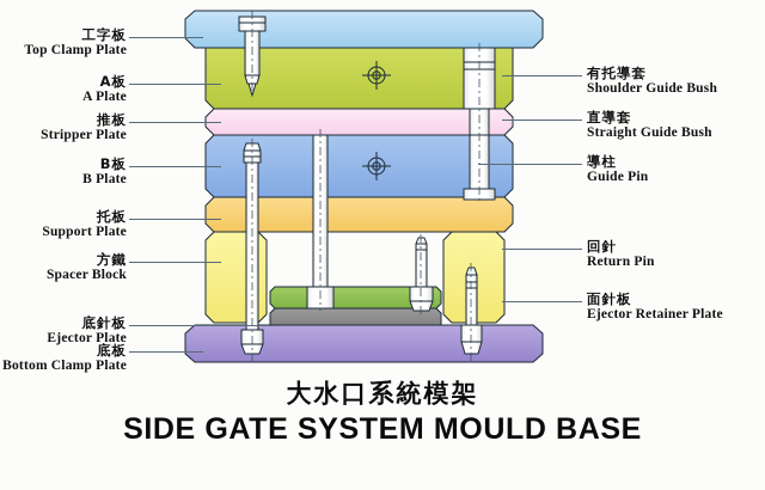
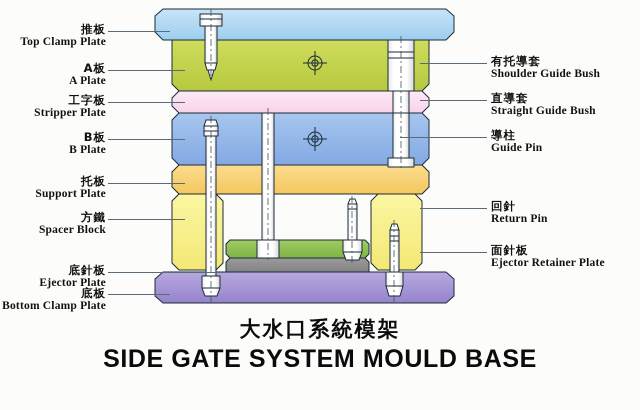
- 工字板
+ 推板
  Top Clamp Plate
  A板
  A Plate
- 推板
+ 工字板
  Stripper Plate
  B板
  B Plate
  托板
  Support Plate
  方鐵
  Spacer Block
  底針板
  Ejector Plate
  底板
  Bottom Clamp Plate
  有托導套
  Shoulder Guide Bush
  直導套
  Straight Guide Bush
  導柱
  Guide Pin
  回針
  Return Pin
  面針板
  Ejector Retainer Plate
  大水口系統模架
  SIDE GATE SYSTEM MOULD BASE
